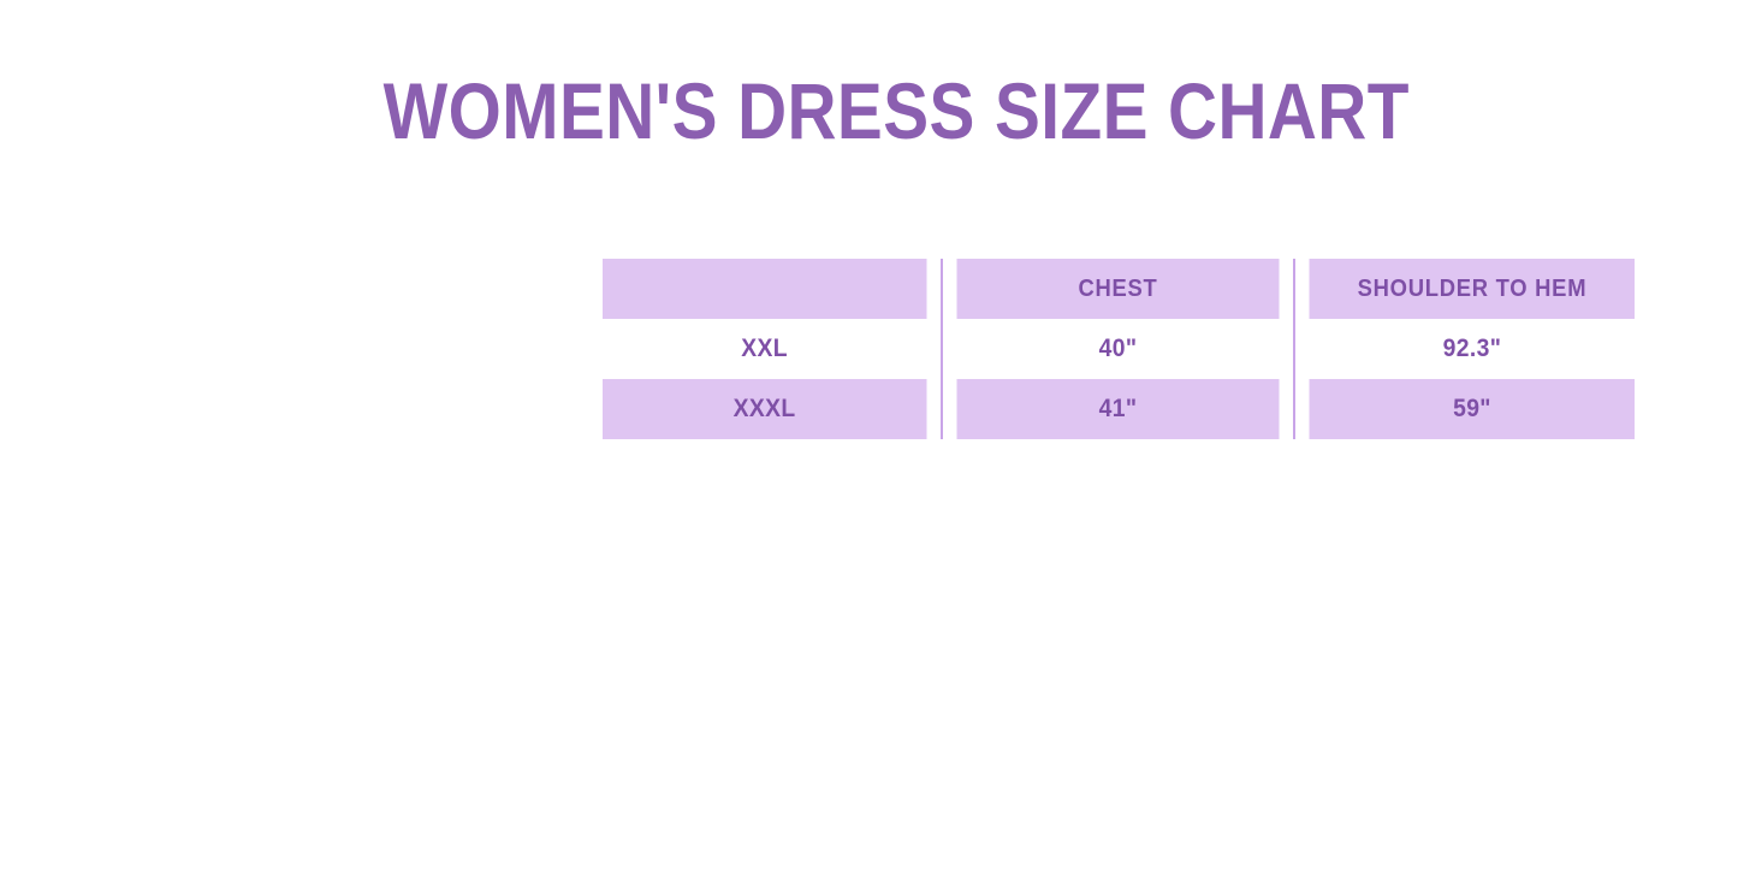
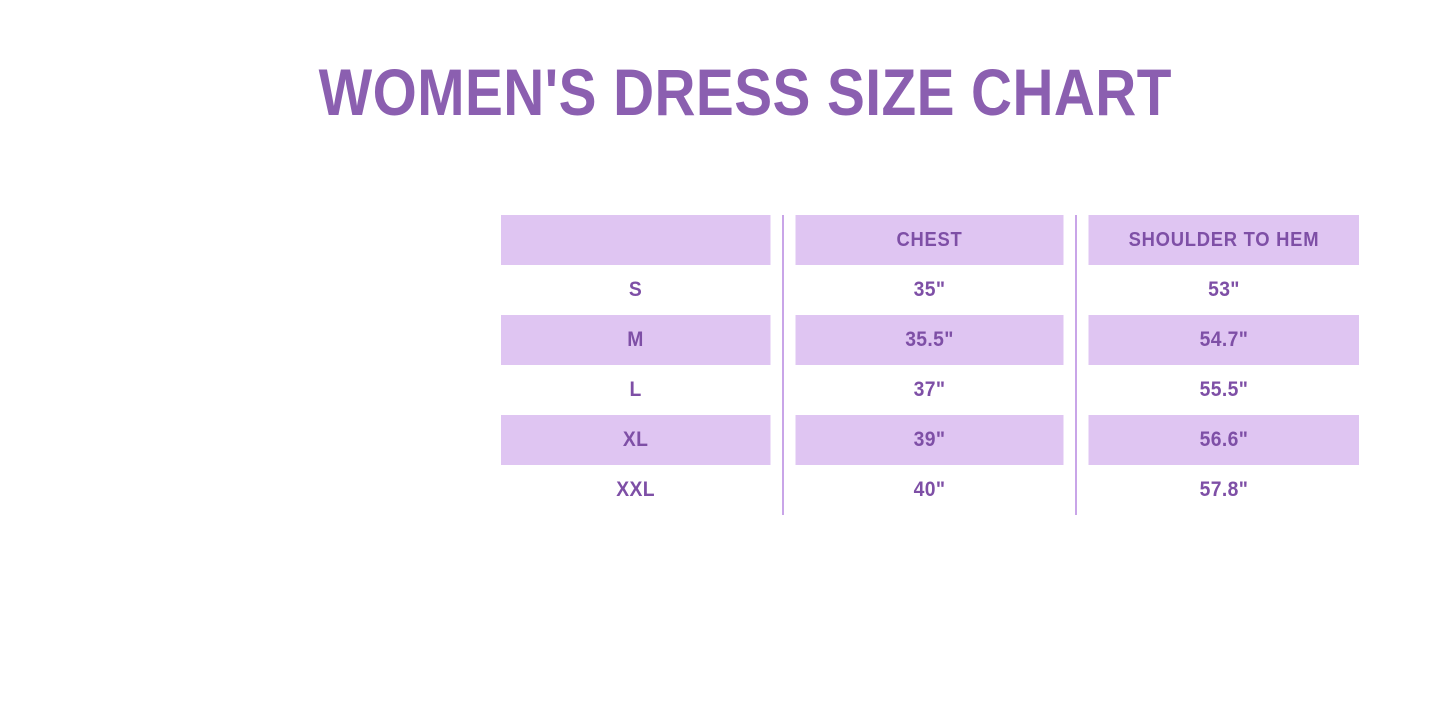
  WOMEN'S DRESS SIZE CHART
  	CHEST	SHOULDER TO HEM
+ S	35"	53"
+ M	35.5"	54.7"
+ L	37"	55.5"
+ XL	39"	56.6"
- XXL	40"	92.3"
+ XXL	40"	57.8"
- XXXL	41"	59"
